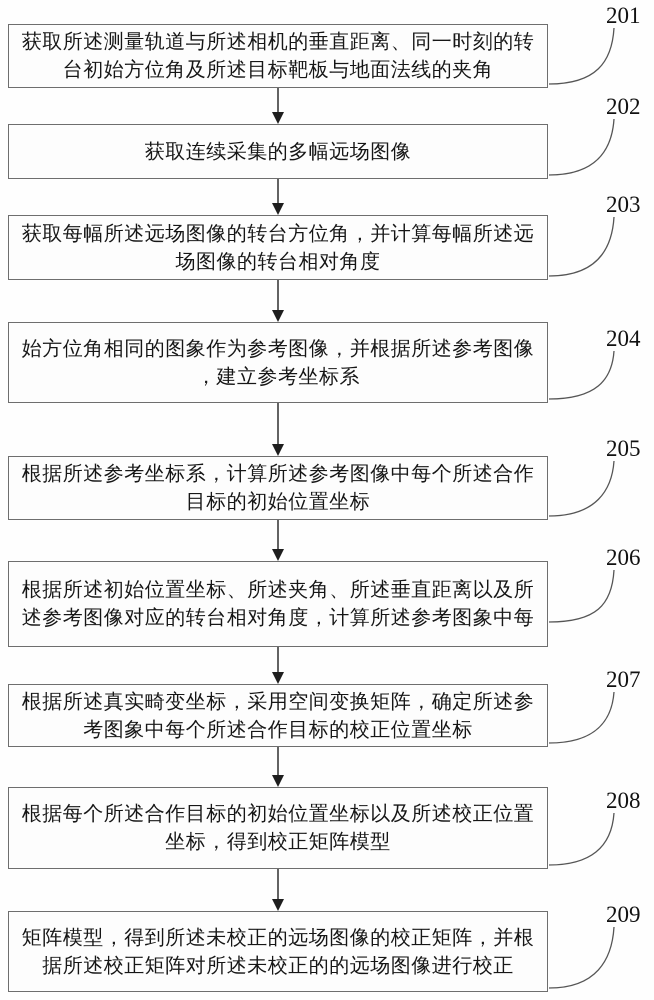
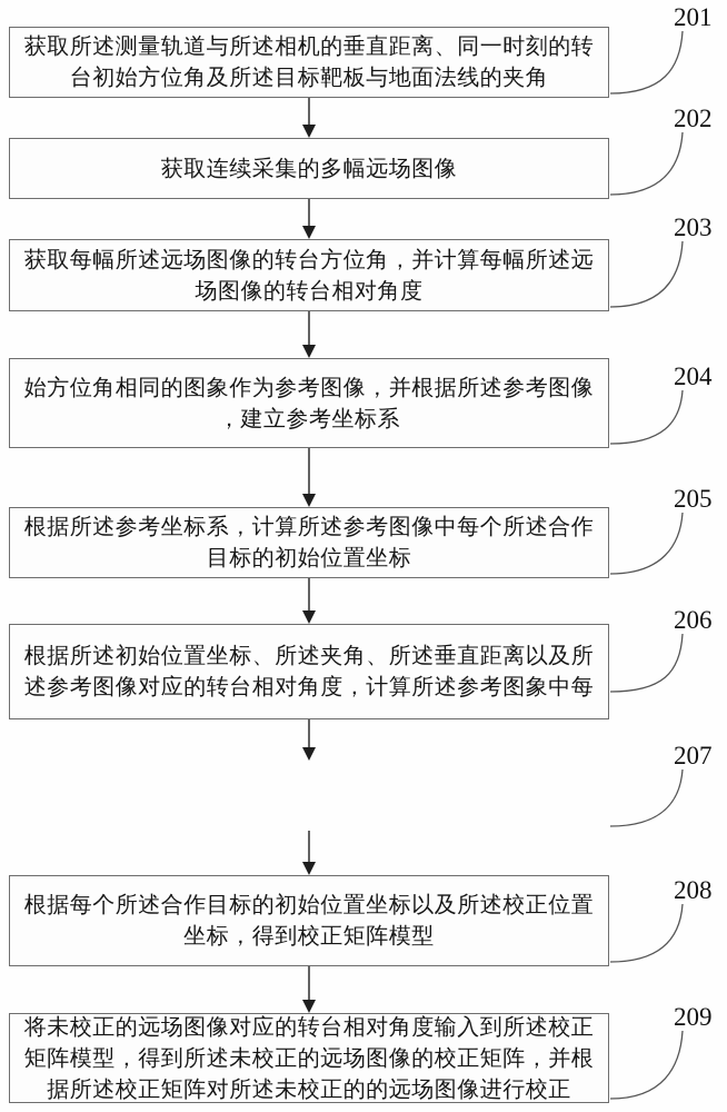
  获取所述测量轨道与所述相机的垂直距离、同一时刻的转
  台初始方位角及所述目标靶板与地面法线的夹角
  获取连续采集的多幅远场图像
  获取每幅所述远场图像的转台方位角，并计算每幅所述远
  场图像的转台相对角度
  始方位角相同的图象作为参考图像，并根据所述参考图像
  ，建立参考坐标系
  根据所述参考坐标系，计算所述参考图像中每个所述合作
  目标的初始位置坐标
  根据所述初始位置坐标、所述夹角、所述垂直距离以及所
  述参考图像对应的转台相对角度，计算所述参考图象中每
- 根据所述真实畸变坐标，采用空间变换矩阵，确定所述参
- 考图象中每个所述合作目标的校正位置坐标
  根据每个所述合作目标的初始位置坐标以及所述校正位置
  坐标，得到校正矩阵模型
+ 将未校正的远场图像对应的转台相对角度输入到所述校正
  矩阵模型，得到所述未校正的远场图像的校正矩阵，并根
  据所述校正矩阵对所述未校正的的远场图像进行校正
  201
  202
  203
  204
  205
  206
  207
  208
  209
